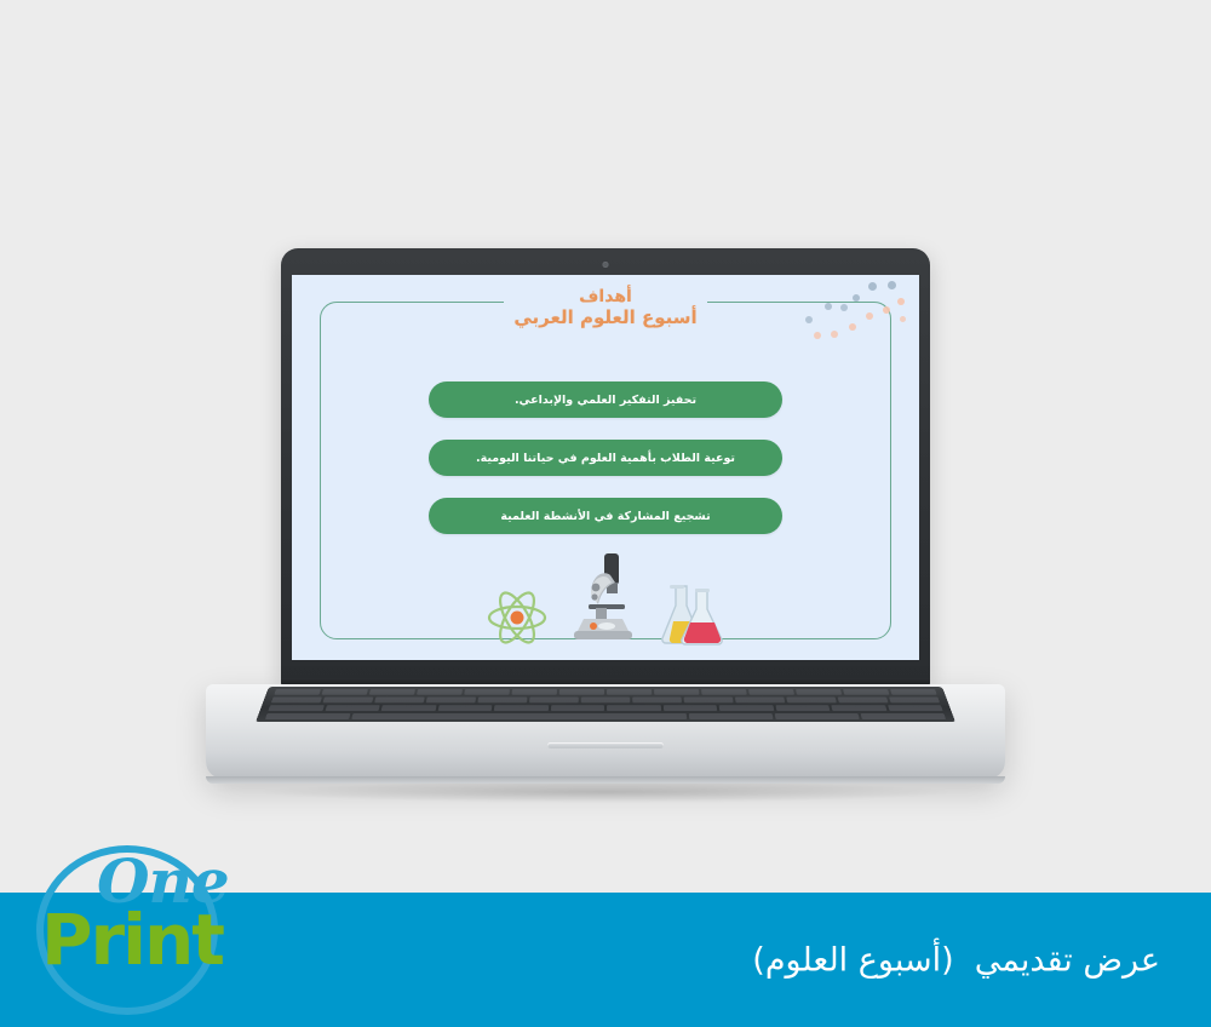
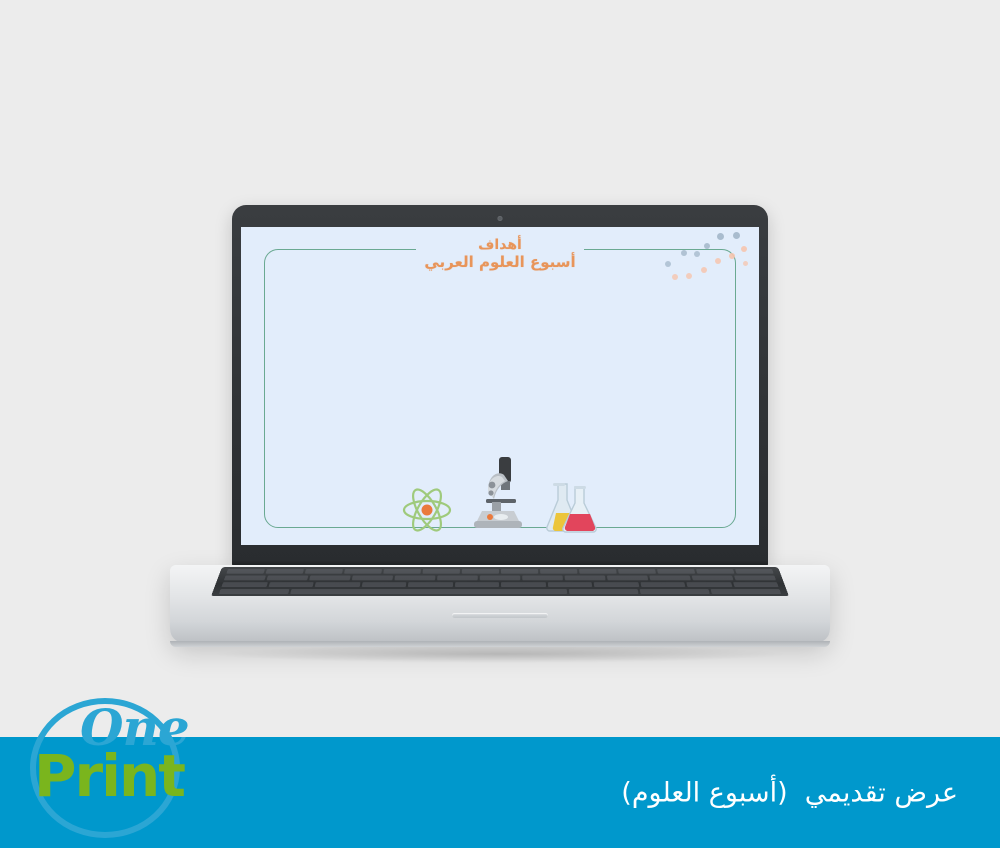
  أهداف
  أسبوع العلوم العربي
- تحفيز التفكير العلمي والإبداعي.
- توعية الطلاب بأهمية العلوم في حياتنا اليومية.
- تشجيع المشاركة في الأنشطة العلمية
  عرض تقديمي (أسبوع العلوم)
  One
  Print
